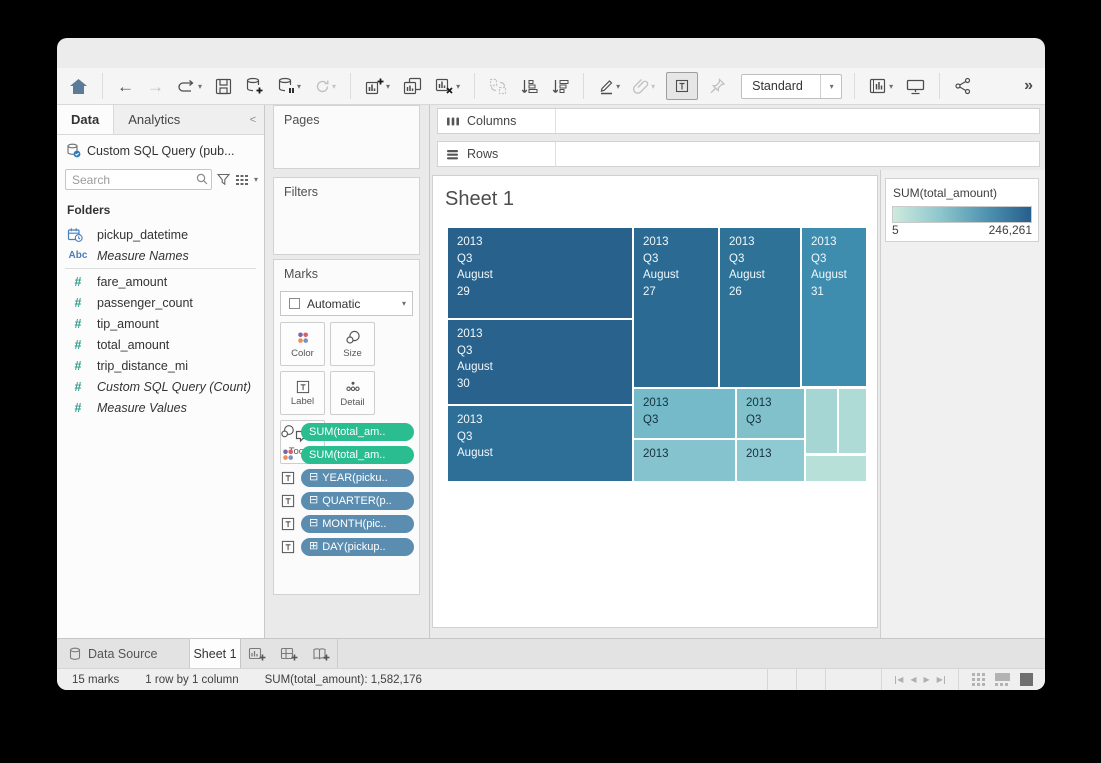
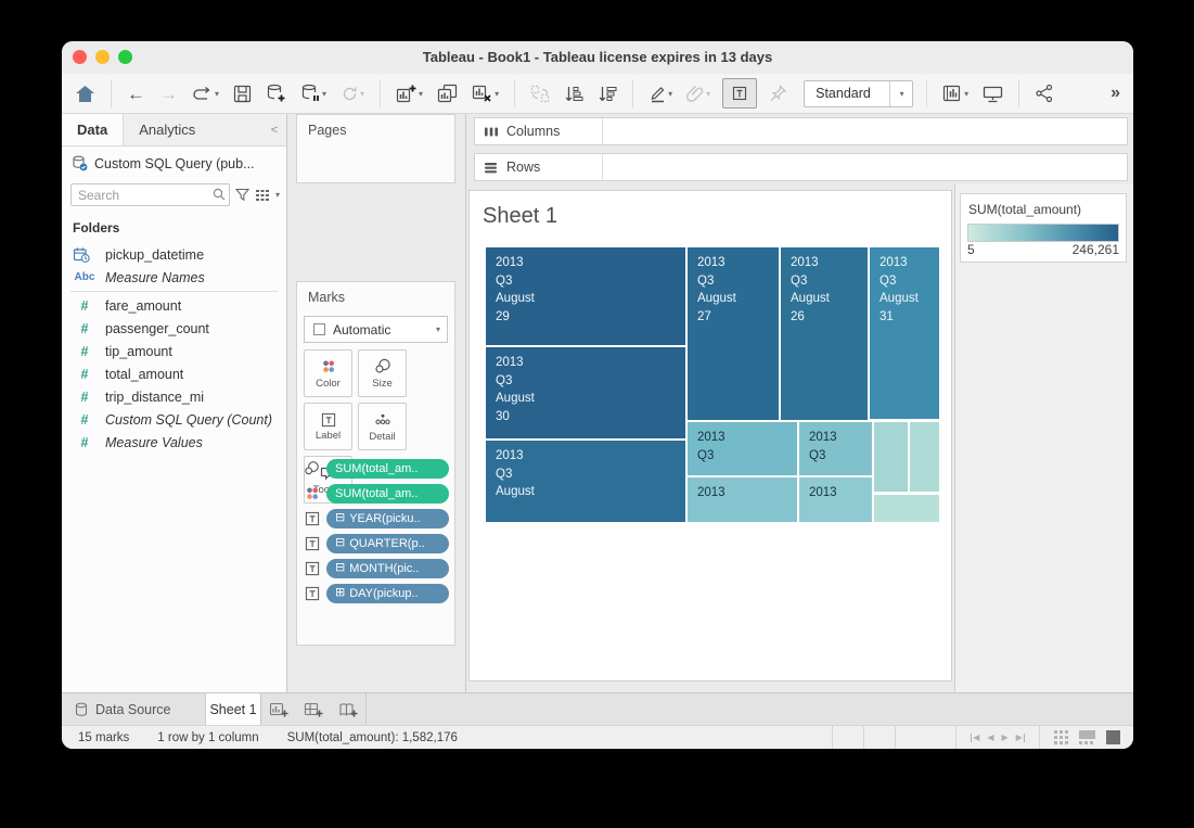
+ Tableau - Book1 - Tableau license expires in 13 days
  ←
  →
  ▾
  ▾
  ▾
  ▾
  ▾
  ▾
  ▾
  Standard
  ▾
  ▾
  »
  Data
  Analytics
  <
  Custom SQL Query (pub...
  Search
  ▾
  Folders
  pickup_datetime
  Abc
  Measure Names
  #
  fare_amount
  #
  passenger_count
  #
  tip_amount
  #
  total_amount
  #
  trip_distance_mi
  #
  Custom SQL Query (Count)
  #
  Measure Values
  Pages
- Filters
  Marks
  Automatic
  ▾
  Color
  Size
  Label
  Detail
  SUM(total_am..
  SUM(total_am..
  ⊟
  YEAR(picku..
  ⊟
  QUARTER(p..
  ⊟
  MONTH(pic..
  ⊞
  DAY(pickup..
  Columns
  Rows
  Sheet 1
  2013
  Q3
  August
  29
  2013
  Q3
  August
  30
  2013
  Q3
  August
  2013
  Q3
  August
  27
  2013
  Q3
  August
  26
  2013
  Q3
  August
  31
  2013
  Q3
  2013
  Q3
  2013
  2013
  SUM(total_amount)
  5
  246,261
  Data Source
  Sheet 1
  15 marks
  1 row by 1 column
  SUM(total_amount): 1,582,176
  ◀
  ◀
  ▶
  ▶
